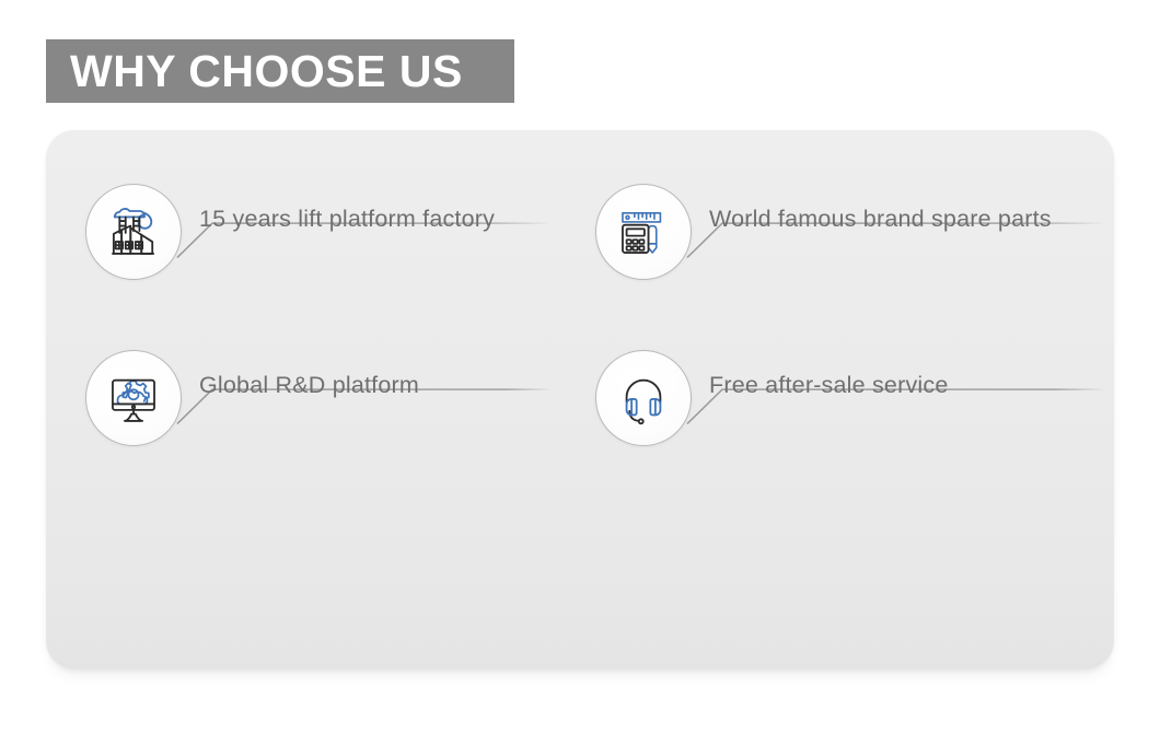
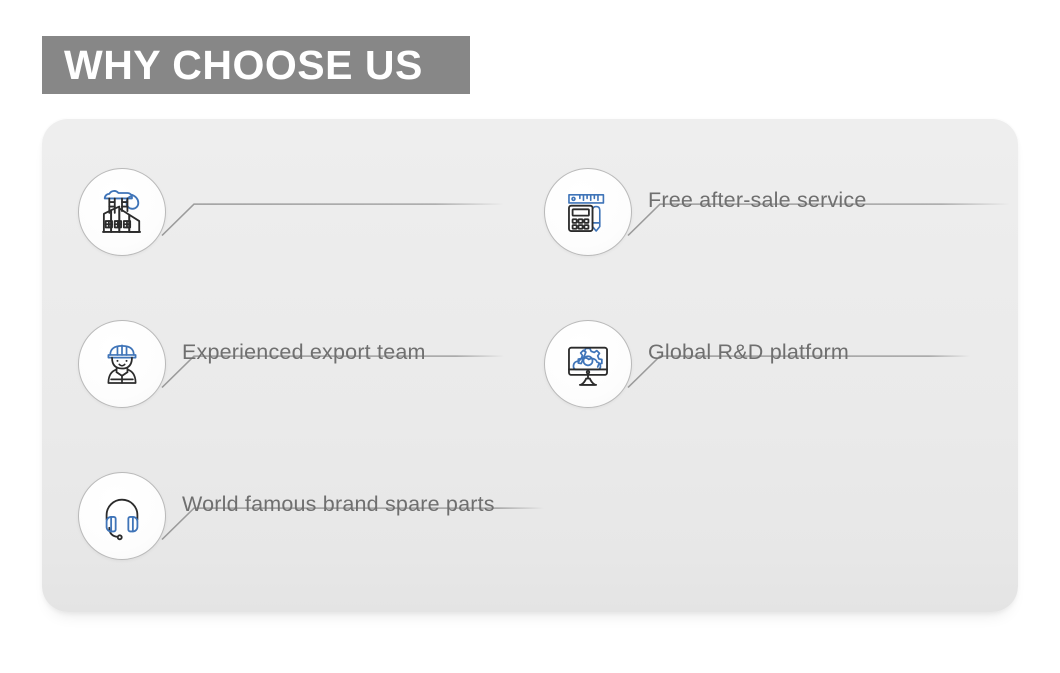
  WHY CHOOSE US
- 15 years lift platform factory
- World famous brand spare parts
+ Free after-sale service
+ Experienced export team
  Global R&D platform
- Free after-sale service
+ World famous brand spare parts
